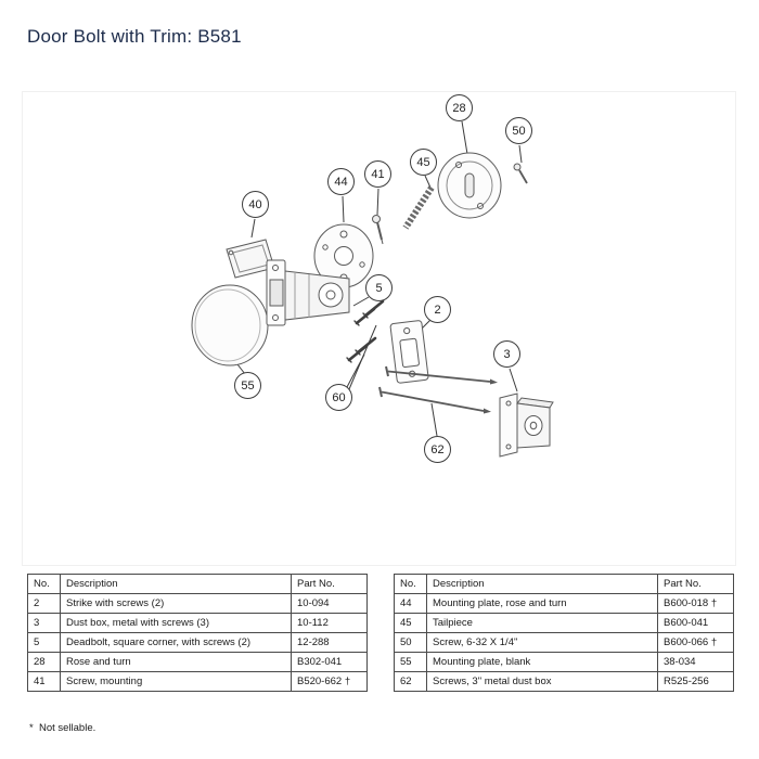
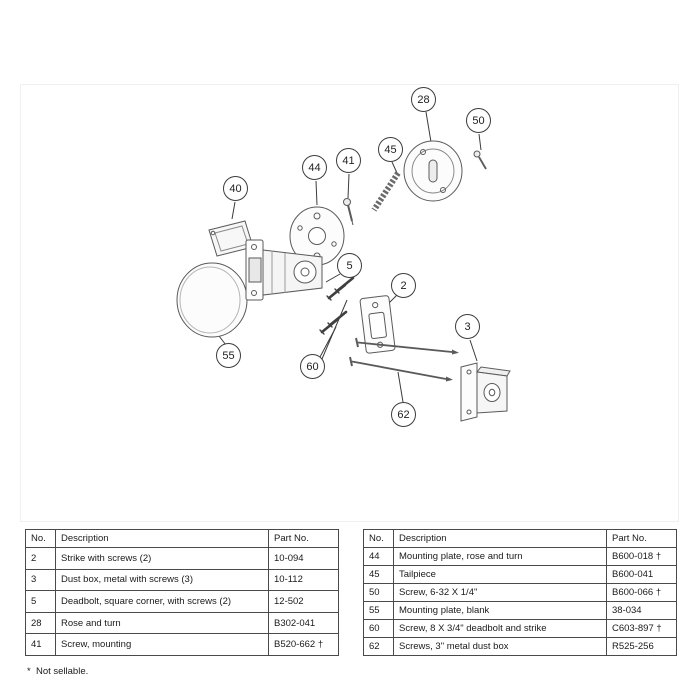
- Door Bolt with Trim: B581
  28
  50
  45
  41
  44
  40
  5
  2
  3
  55
  60
  62
  No.	Description	Part No.
  2	Strike with screws (2)	10-094
  3	Dust box, metal with screws (3)	10-112
- 5	Deadbolt, square corner, with screws (2)	12-288
+ 5	Deadbolt, square corner, with screws (2)	12-502
  28	Rose and turn	B302-041
  41	Screw, mounting	B520-662 †
  No.	Description	Part No.
  44	Mounting plate, rose and turn	B600-018 †
  45	Tailpiece	B600-041
  50	Screw, 6-32 X 1/4"	B600-066 †
  55	Mounting plate, blank	38-034
+ 60	Screw, 8 X 3/4" deadbolt and strike	C603-897 †
  62	Screws, 3" metal dust box	R525-256
  * Not sellable.
